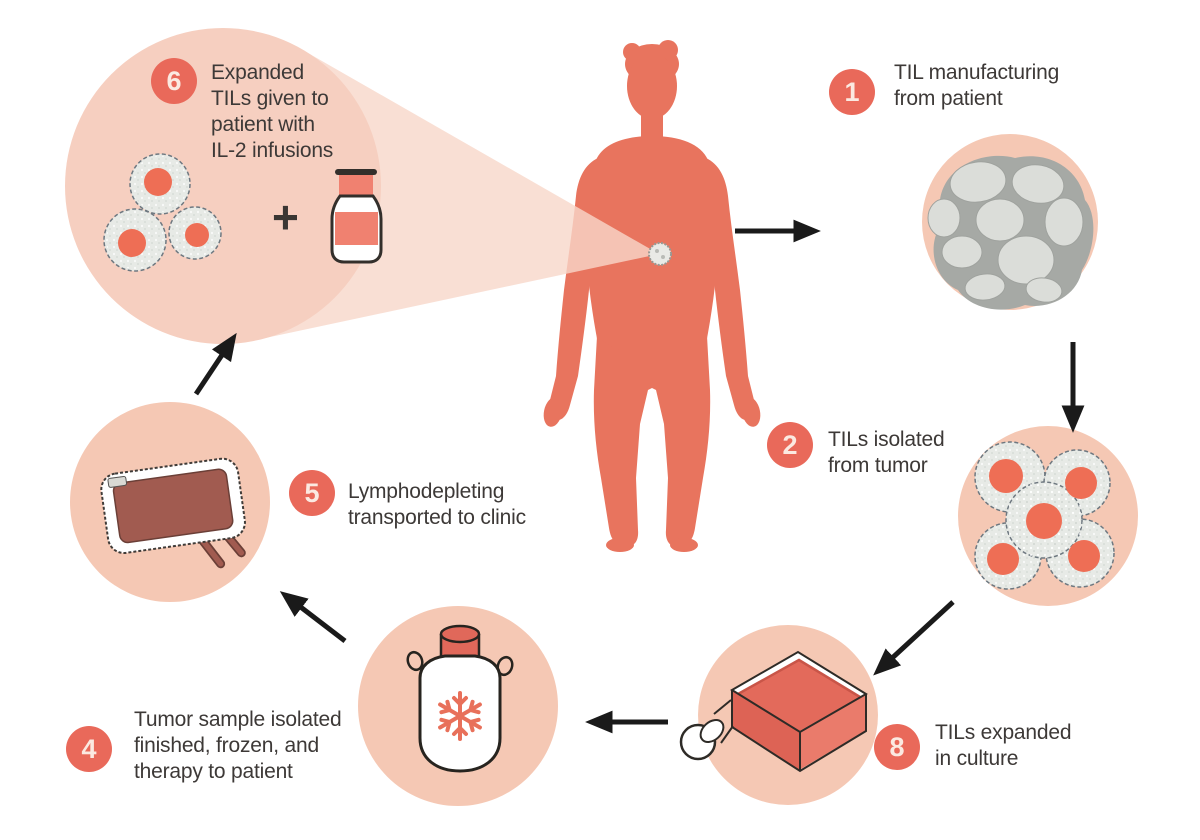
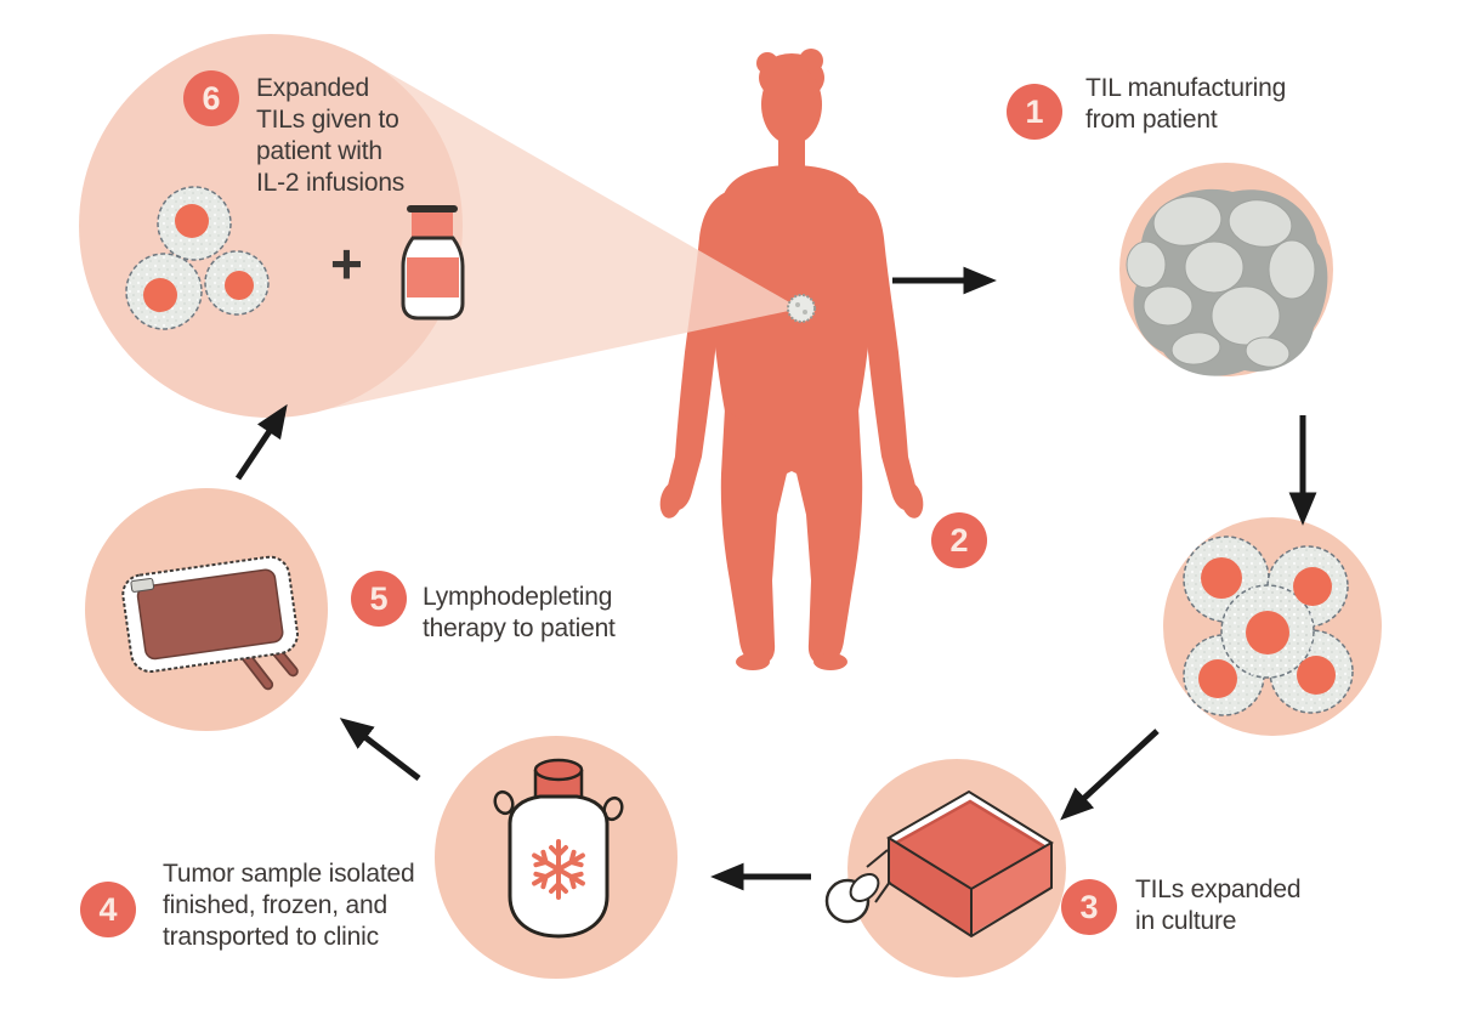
  1
  2
- 8
+ 3
  4
  5
  6
  TIL manufacturing
  from patient
- TILs isolated
- from tumor
  TILs expanded
  in culture
  Tumor sample isolated
  finished, frozen, and
- therapy to patient
+ transported to clinic
  Lymphodepleting
- transported to clinic
+ therapy to patient
  Expanded
  TILs given to
  patient with
  IL-2 infusions
  +
